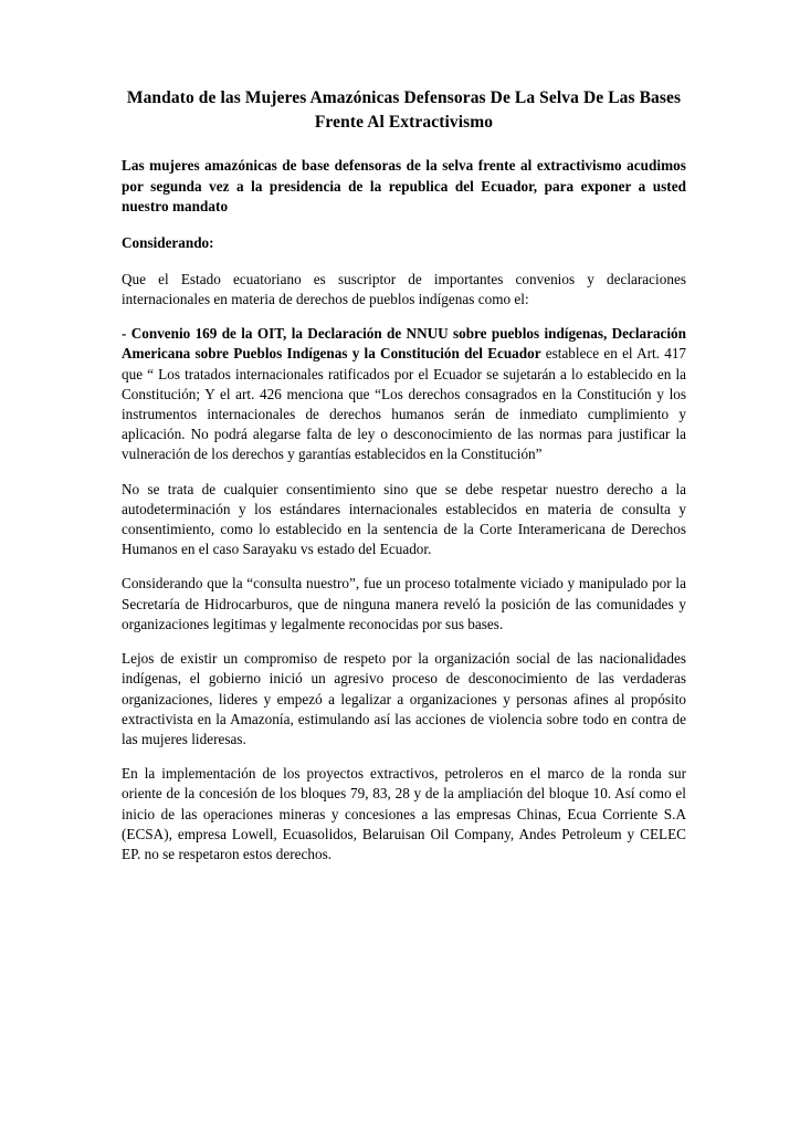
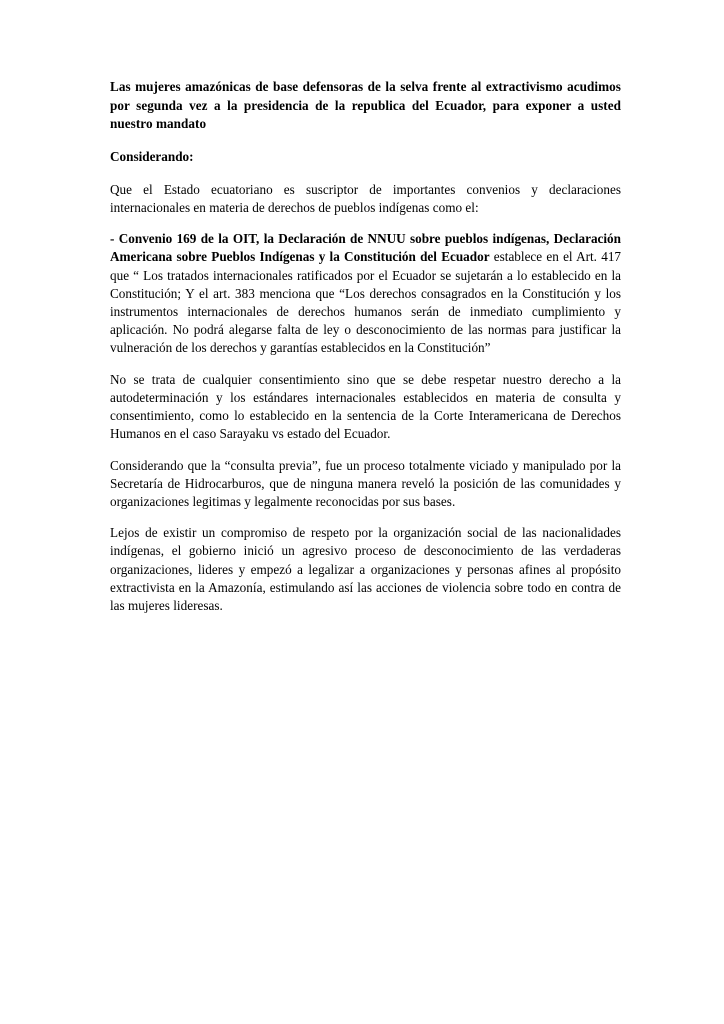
- Mandato de las Mujeres Amazónicas Defensoras De La Selva De Las Bases Frente Al Extractivismo
  Las mujeres amazónicas de base defensoras de la selva frente al extractivismo acudimos por segunda vez a la presidencia de la republica del Ecuador, para exponer a usted nuestro mandato
  Considerando:
  Que el Estado ecuatoriano es suscriptor de importantes convenios y declaraciones internacionales en materia de derechos de pueblos indígenas como el:
- - Convenio 169 de la OIT, la Declaración de NNUU sobre pueblos indígenas, Declaración Americana sobre Pueblos Indígenas y la Constitución del Ecuador establece en el Art. 417 que “ Los tratados internacionales ratificados por el Ecuador se sujetarán a lo establecido en la Constitución; Y el art. 426 menciona que “Los derechos consagrados en la Constitución y los instrumentos internacionales de derechos humanos serán de inmediato cumplimiento y aplicación. No podrá alegarse falta de ley o desconocimiento de las normas para justificar la vulneración de los derechos y garantías establecidos en la Constitución”
+ - Convenio 169 de la OIT, la Declaración de NNUU sobre pueblos indígenas, Declaración Americana sobre Pueblos Indígenas y la Constitución del Ecuador establece en el Art. 417 que “ Los tratados internacionales ratificados por el Ecuador se sujetarán a lo establecido en la Constitución; Y el art. 383 menciona que “Los derechos consagrados en la Constitución y los instrumentos internacionales de derechos humanos serán de inmediato cumplimiento y aplicación. No podrá alegarse falta de ley o desconocimiento de las normas para justificar la vulneración de los derechos y garantías establecidos en la Constitución”
  No se trata de cualquier consentimiento sino que se debe respetar nuestro derecho a la autodeterminación y los estándares internacionales establecidos en materia de consulta y consentimiento, como lo establecido en la sentencia de la Corte Interamericana de Derechos Humanos en el caso Sarayaku vs estado del Ecuador.
- Considerando que la “consulta nuestro”, fue un proceso totalmente viciado y manipulado por la Secretaría de Hidrocarburos, que de ninguna manera reveló la posición de las comunidades y organizaciones legitimas y legalmente reconocidas por sus bases.
+ Considerando que la “consulta previa”, fue un proceso totalmente viciado y manipulado por la Secretaría de Hidrocarburos, que de ninguna manera reveló la posición de las comunidades y organizaciones legitimas y legalmente reconocidas por sus bases.
  Lejos de existir un compromiso de respeto por la organización social de las nacionalidades indígenas, el gobierno inició un agresivo proceso de desconocimiento de las verdaderas organizaciones, lideres y empezó a legalizar a organizaciones y personas afines al propósito extractivista en la Amazonía, estimulando así las acciones de violencia sobre todo en contra de las mujeres lideresas.
- En la implementación de los proyectos extractivos, petroleros en el marco de la ronda sur oriente de la concesión de los bloques 79, 83, 28 y de la ampliación del bloque 10. Así como el inicio de las operaciones mineras y concesiones a las empresas Chinas, Ecua Corriente S.A (ECSA), empresa Lowell, Ecuasolidos, Belaruisan Oil Company, Andes Petroleum y CELEC EP. no se respetaron estos derechos.
